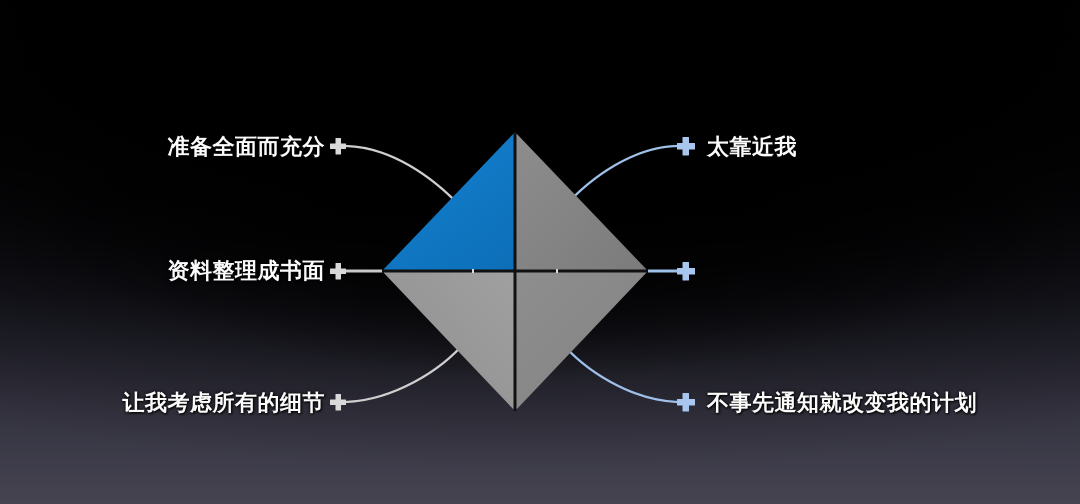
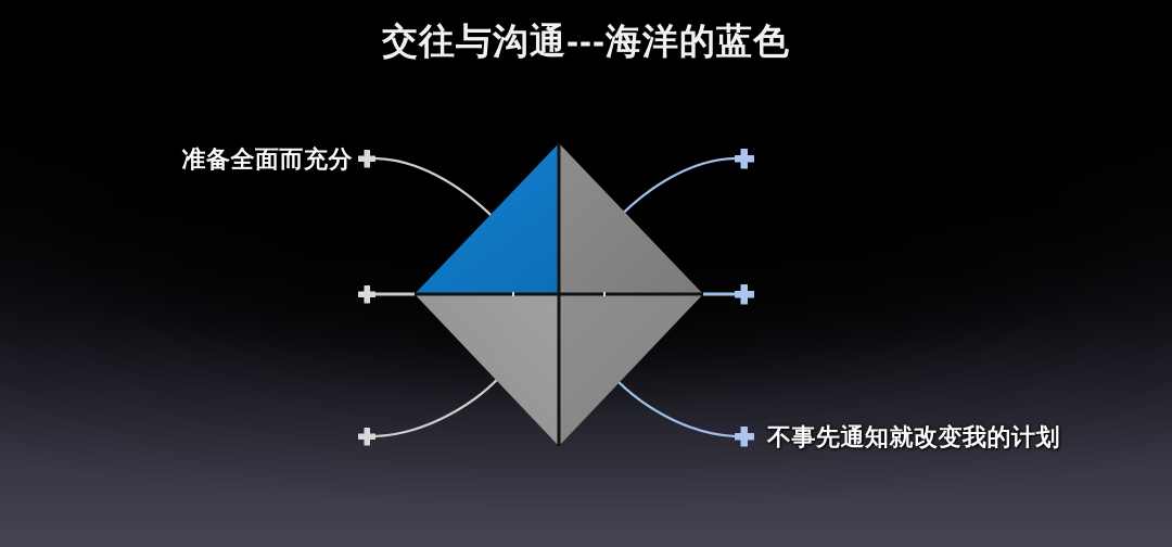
+ 交往与沟通---海洋的蓝色
  准备全面而充分
- 资料整理成书面
- 让我考虑所有的细节
- 太靠近我
  不事先通知就改变我的计划
